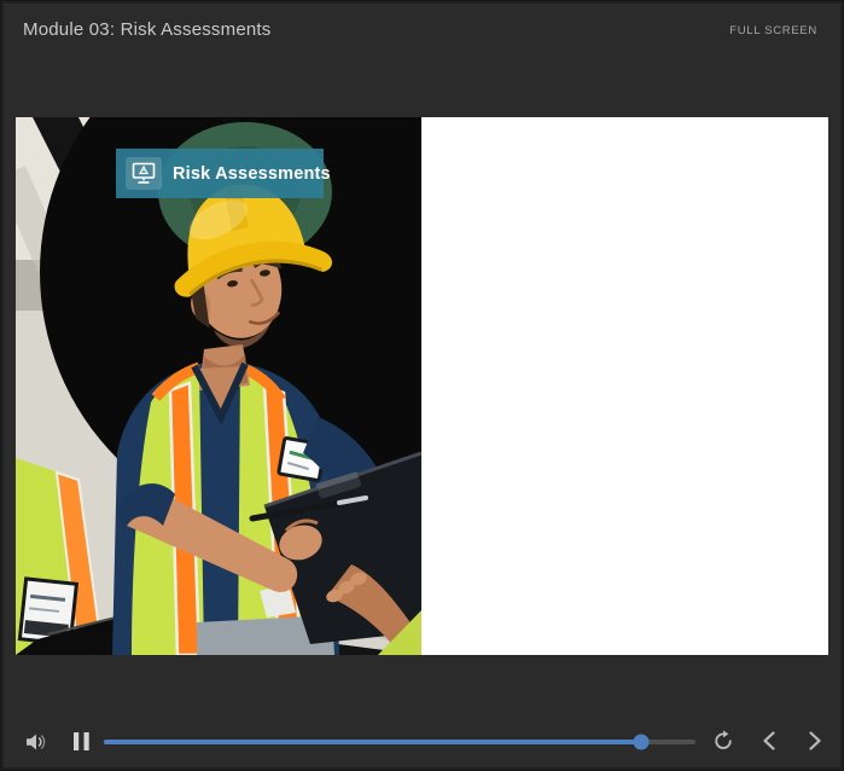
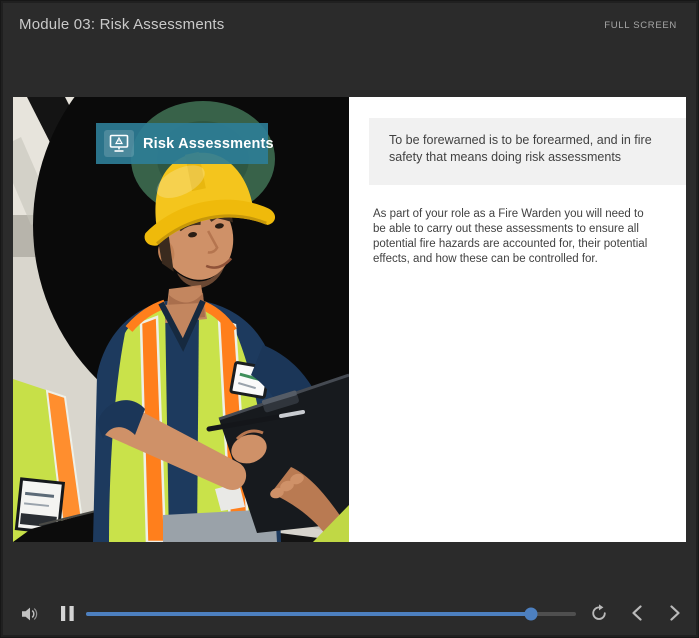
  Module 03: Risk Assessments
  FULL SCREEN
  Risk Assessments
+ To be forewarned is to be forearmed, and in fire safety that means doing risk assessments
+ As part of your role as a Fire Warden you will need to be able to carry out these assessments to ensure all potential fire hazards are accounted for, their potential effects, and how these can be controlled for.
